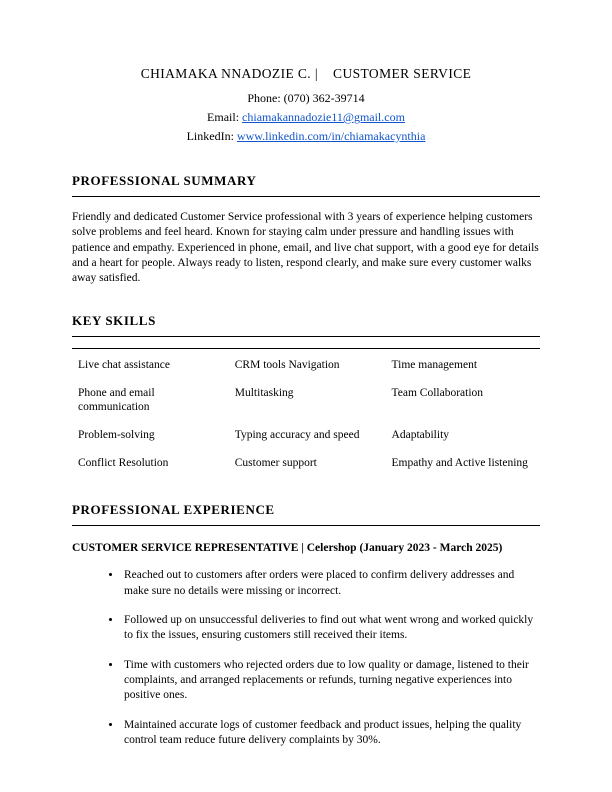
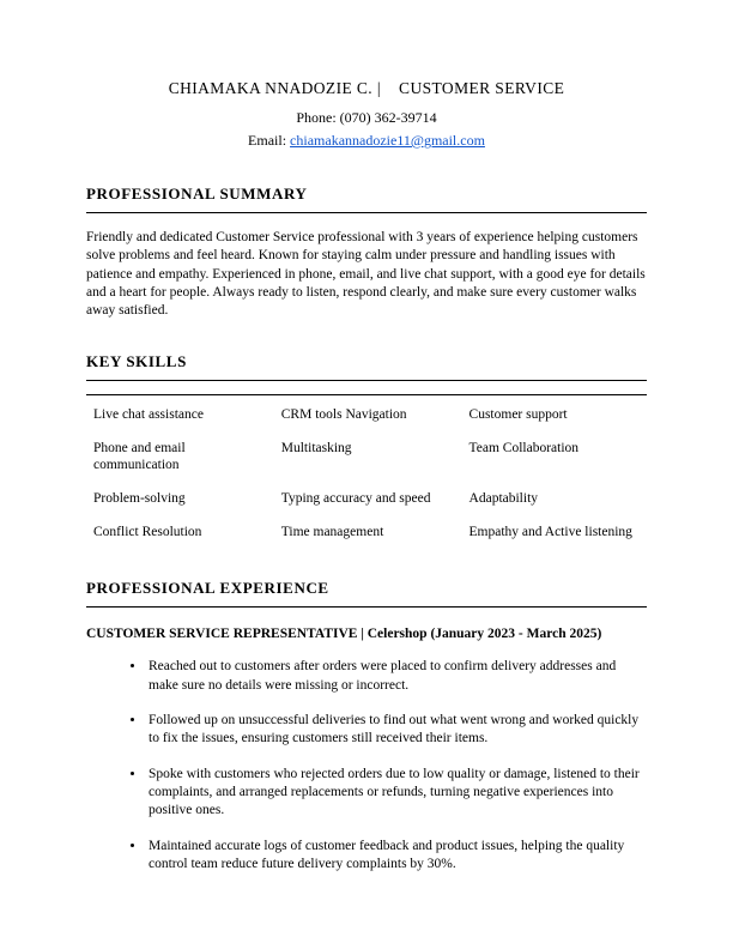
  CHIAMAKA NNADOZIE C. | CUSTOMER SERVICE
  Phone: (070) 362-39714
  Email: chiamakannadozie11@gmail.com
- LinkedIn: www.linkedin.com/in/chiamakacynthia
  PROFESSIONAL SUMMARY
  Friendly and dedicated Customer Service professional with 3 years of experience helping customers solve problems and feel heard. Known for staying calm under pressure and handling issues with patience and empathy. Experienced in phone, email, and live chat support, with a good eye for details and a heart for people. Always ready to listen, respond clearly, and make sure every customer walks away satisfied.
  KEY SKILLS
- Live chat assistance	CRM tools Navigation	Time management
+ Live chat assistance	CRM tools Navigation	Customer support
  Phone and email communication	Multitasking	Team Collaboration
  Problem-solving	Typing accuracy and speed	Adaptability
- Conflict Resolution	Customer support	Empathy and Active listening
+ Conflict Resolution	Time management	Empathy and Active listening
  PROFESSIONAL EXPERIENCE
  CUSTOMER SERVICE REPRESENTATIVE | Celershop (January 2023 - March 2025)
  Reached out to customers after orders were placed to confirm delivery addresses and make sure no details were missing or incorrect.
  Followed up on unsuccessful deliveries to find out what went wrong and worked quickly to fix the issues, ensuring customers still received their items.
- Time with customers who rejected orders due to low quality or damage, listened to their complaints, and arranged replacements or refunds, turning negative experiences into positive ones.
+ Spoke with customers who rejected orders due to low quality or damage, listened to their complaints, and arranged replacements or refunds, turning negative experiences into positive ones.
  Maintained accurate logs of customer feedback and product issues, helping the quality control team reduce future delivery complaints by 30%.
